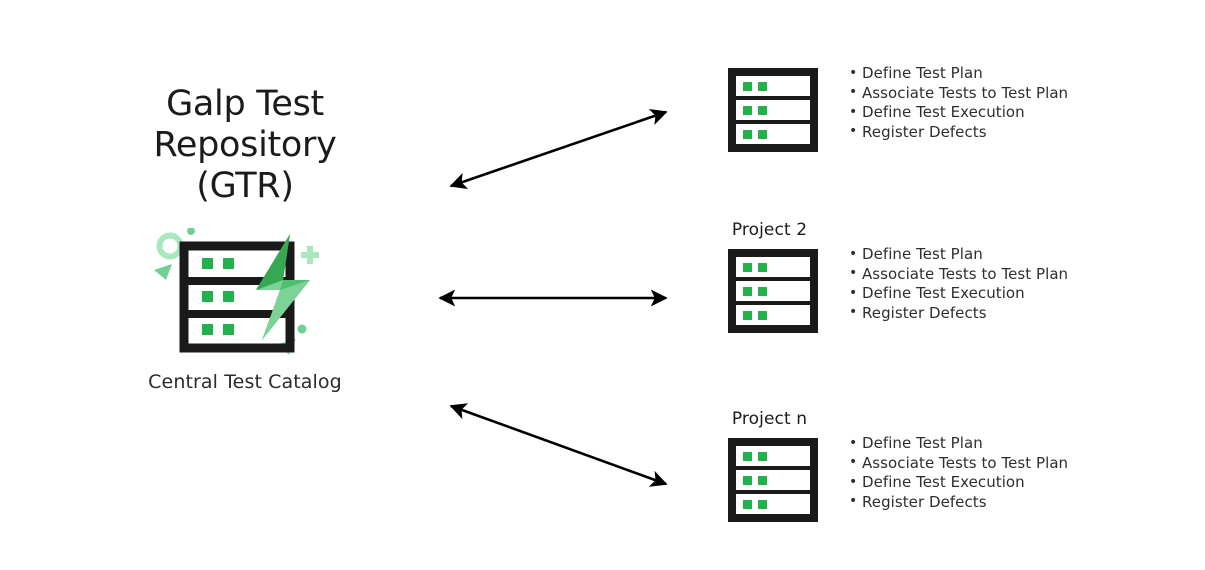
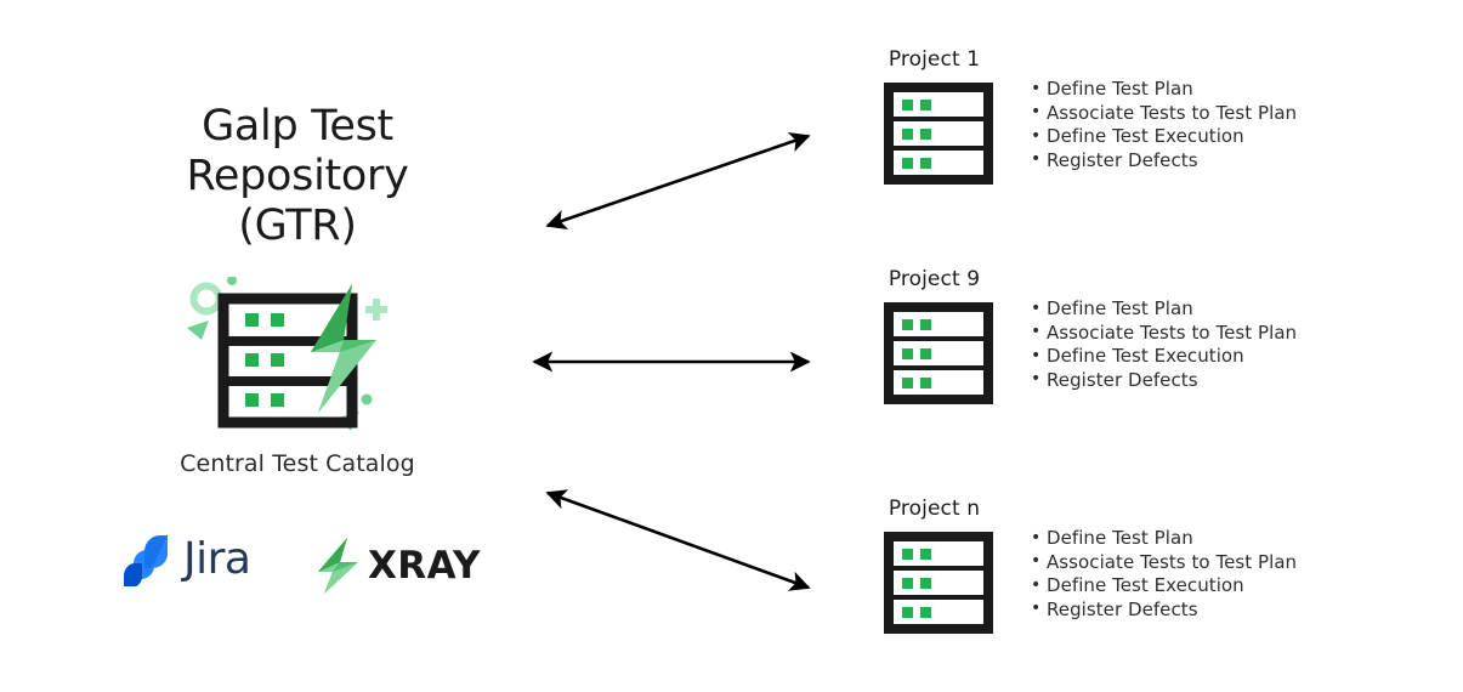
  Galp Test
  Repository
  (GTR)
  Central Test Catalog
+ Jira
+ XRAY
+ Project 1
  Define Test Plan
  Associate Tests to Test Plan
  Define Test Execution
  Register Defects
- Project 2
+ Project 9
  Define Test Plan
  Associate Tests to Test Plan
  Define Test Execution
  Register Defects
  Project n
  Define Test Plan
  Associate Tests to Test Plan
  Define Test Execution
  Register Defects
